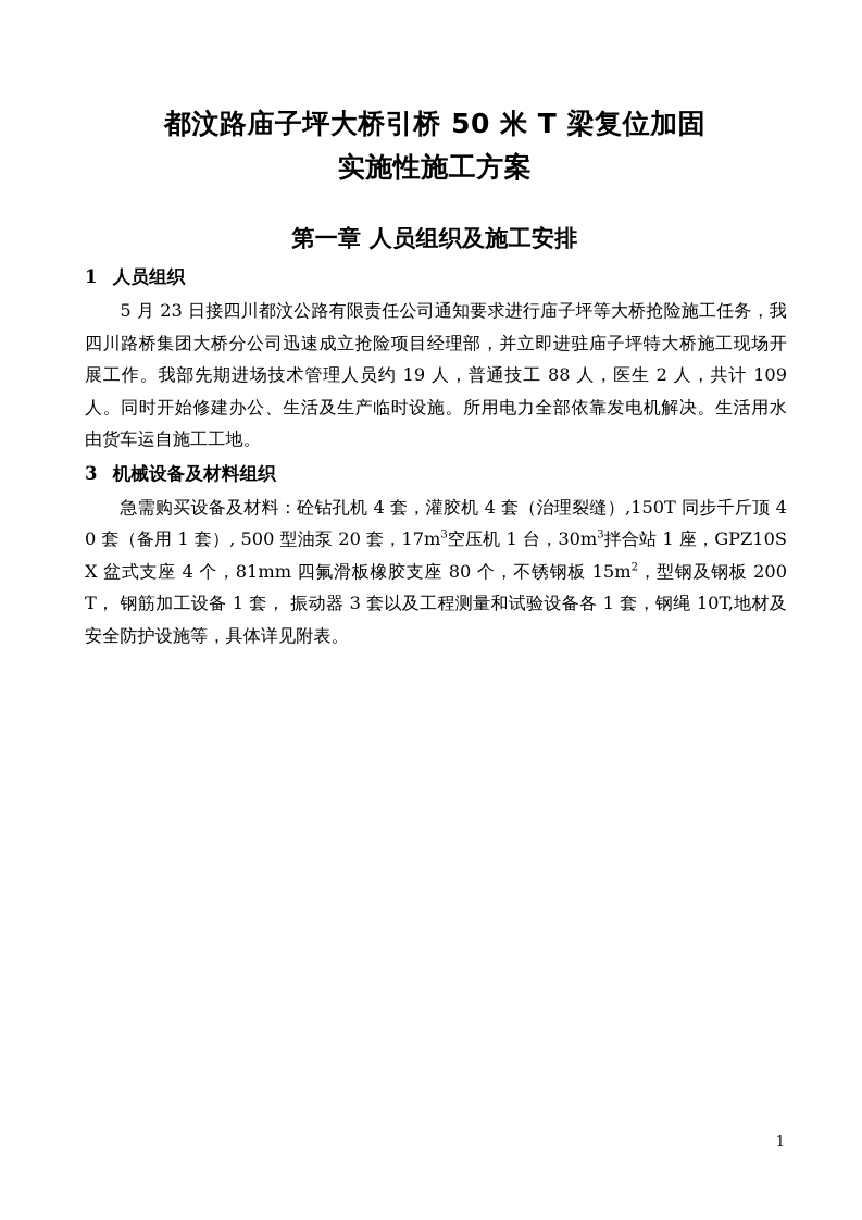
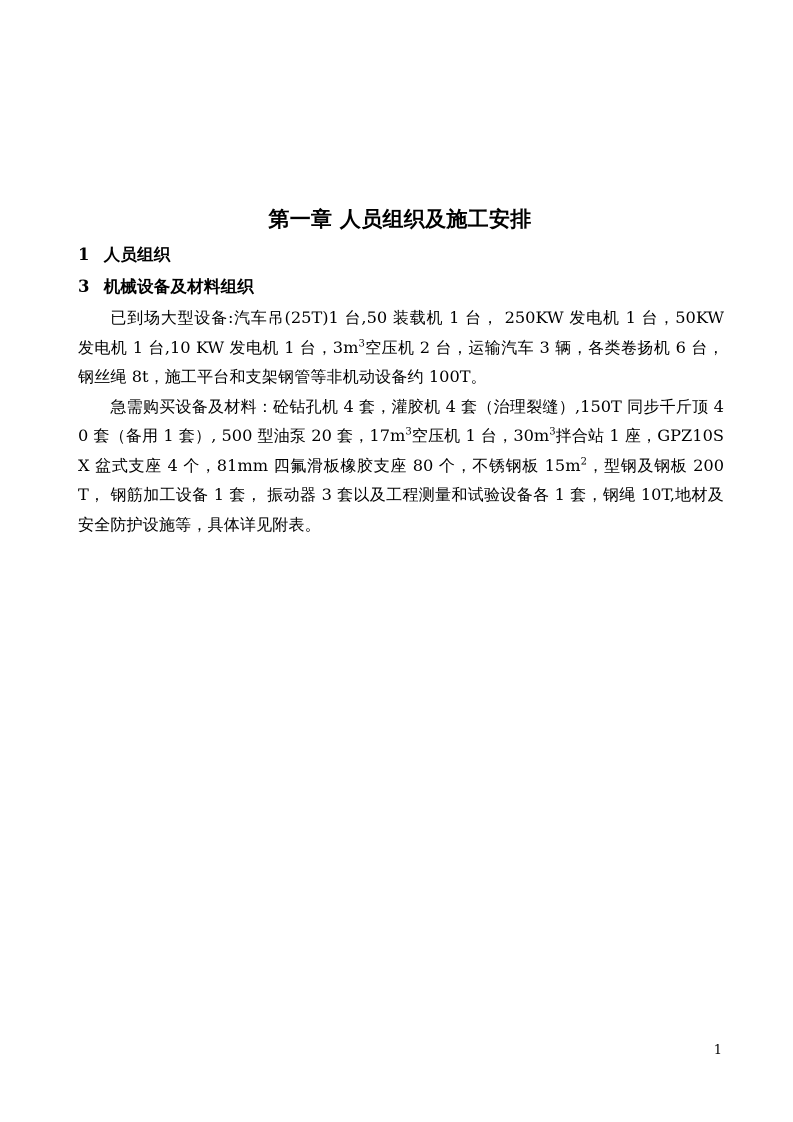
- 都汶路庙子坪大桥引桥 50 米 T 梁复位加固
- 实施性施工方案
  第一章 人员组织及施工安排
  1 人员组织
- 5 月 23 日接四川都汶公路有限责任公司通知要求进行庙子坪等大桥抢险施工任务，我四川路桥集团大桥分公司迅速成立抢险项目经理部，并立即进驻庙子坪特大桥施工现场开展工作。我部先期进场技术管理人员约 19 人，普通技工 88 人，医生 2 人，共计 109 人。同时开始修建办公、生活及生产临时设施。所用电力全部依靠发电机解决。生活用水由货车运自施工工地。
  3 机械设备及材料组织
+ 已到场大型设备:汽车吊(25T)1 台,50 装载机 1 台， 250KW 发电机 1 台，50KW 发电机 1 台,10 KW 发电机 1 台，3m3空压机 2 台，运输汽车 3 辆，各类卷扬机 6 台，钢丝绳 8t，施工平台和支架钢管等非机动设备约 100T。
  急需购买设备及材料：砼钻孔机 4 套，灌胶机 4 套（治理裂缝）,150T 同步千斤顶 40 套（备用 1 套）, 500 型油泵 20 套，17m3空压机 1 台，30m3拌合站 1 座，GPZ10SX 盆式支座 4 个，81mm 四氟滑板橡胶支座 80 个，不锈钢板 15m2，型钢及钢板 200T， 钢筋加工设备 1 套， 振动器 3 套以及工程测量和试验设备各 1 套，钢绳 10T,地材及安全防护设施等，具体详见附表。
  1
